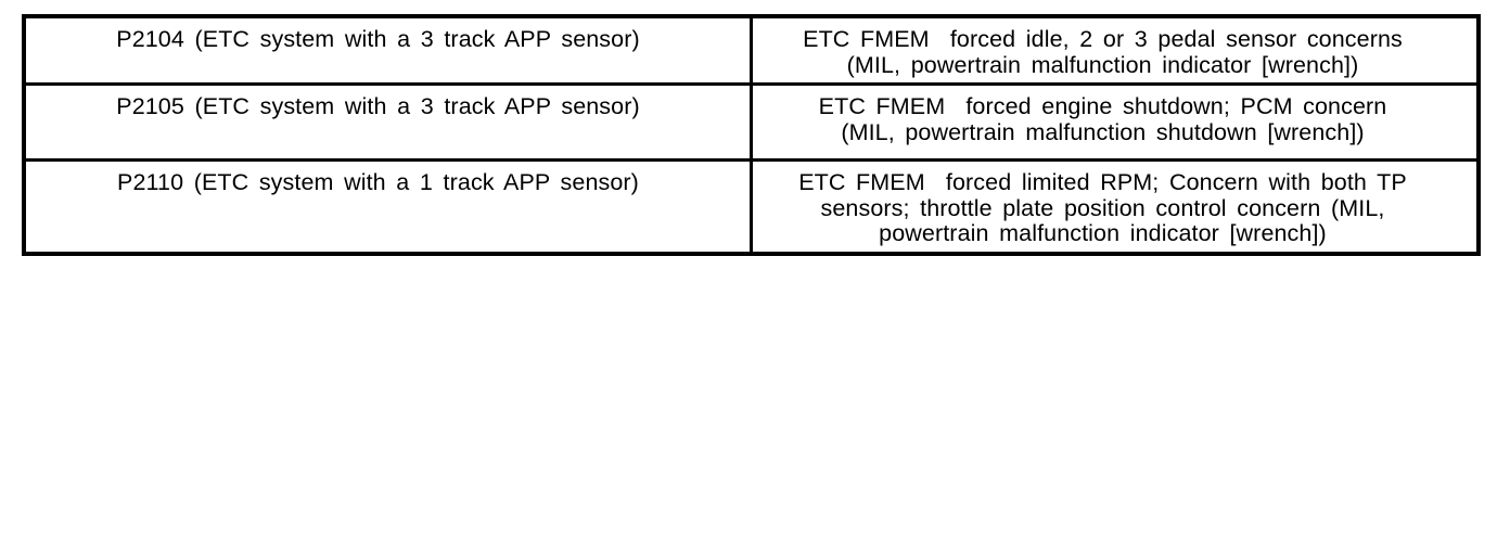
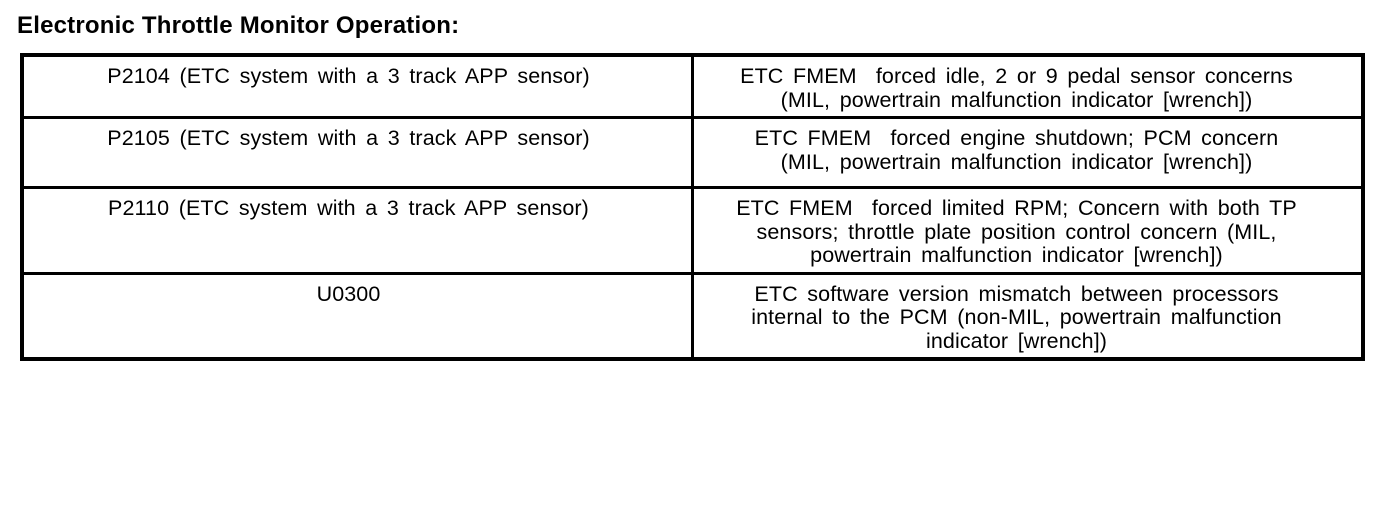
+ Electronic Throttle Monitor Operation:
- P2104 (ETC system with a 3 track APP sensor)	ETC FMEM forced idle, 2 or 3 pedal sensor concerns (MIL, powertrain malfunction indicator [wrench])
+ P2104 (ETC system with a 3 track APP sensor)	ETC FMEM forced idle, 2 or 9 pedal sensor concerns (MIL, powertrain malfunction indicator [wrench])
- P2105 (ETC system with a 3 track APP sensor)	ETC FMEM forced engine shutdown; PCM concern (MIL, powertrain malfunction shutdown [wrench])
+ P2105 (ETC system with a 3 track APP sensor)	ETC FMEM forced engine shutdown; PCM concern (MIL, powertrain malfunction indicator [wrench])
- P2110 (ETC system with a 1 track APP sensor)	ETC FMEM forced limited RPM; Concern with both TP sensors; throttle plate position control concern (MIL, powertrain malfunction indicator [wrench])
+ P2110 (ETC system with a 3 track APP sensor)	ETC FMEM forced limited RPM; Concern with both TP sensors; throttle plate position control concern (MIL, powertrain malfunction indicator [wrench])
+ U0300	ETC software version mismatch between processors internal to the PCM (non-MIL, powertrain malfunction indicator [wrench])
